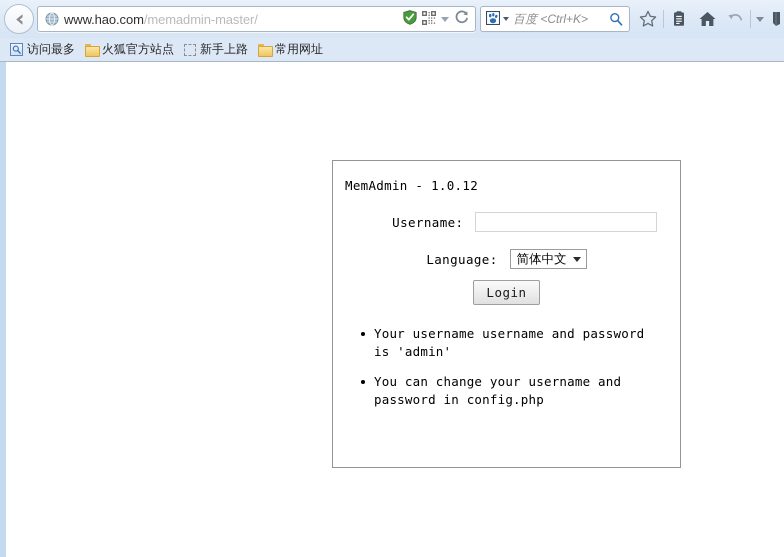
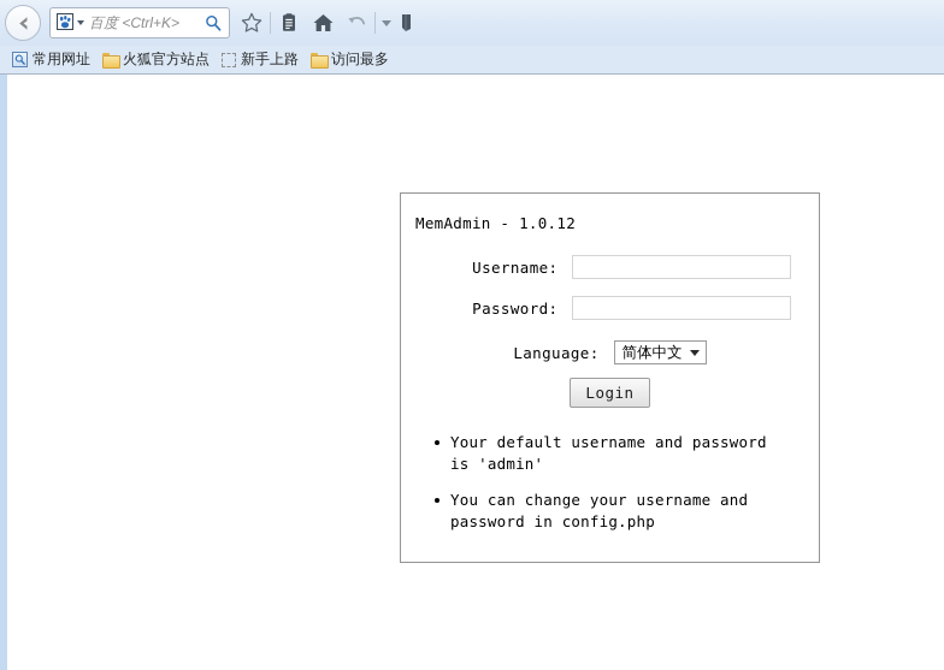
- www.hao.com/memadmin-master/
  百度 <Ctrl+K>
- 访问最多
+ 常用网址
  火狐官方站点
  新手上路
- 常用网址
+ 访问最多
  MemAdmin - 1.0.12
  Username:
+ Password:
  Language:
  简体中文
  Login
- Your username username and password is 'admin'
+ Your default username and password is 'admin'
  You can change your username and password in config.php
